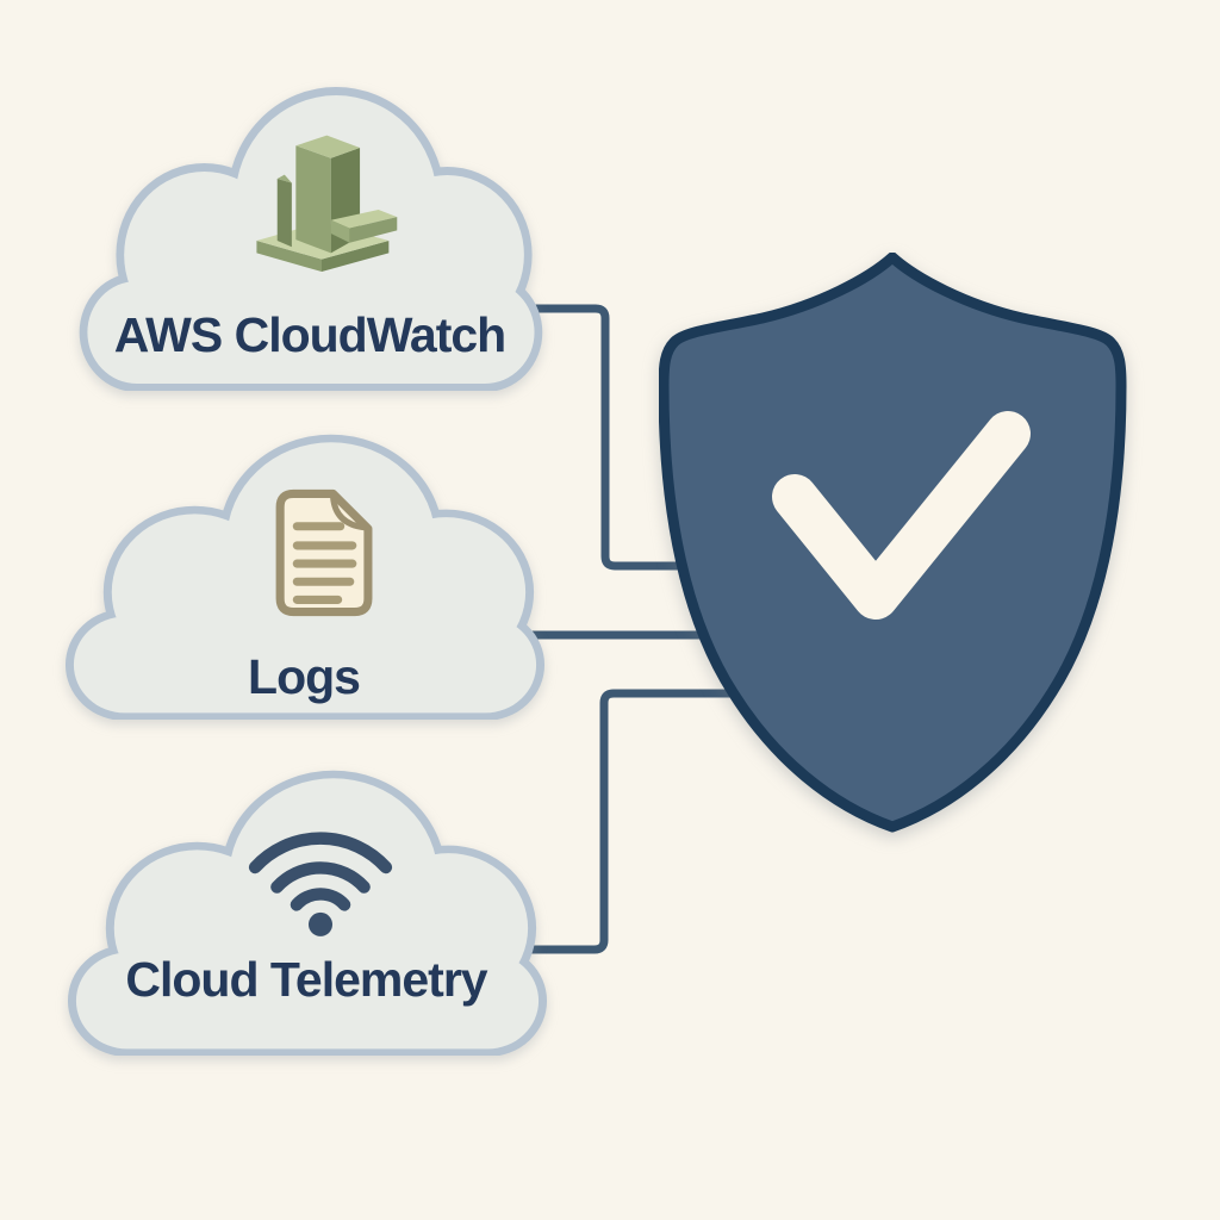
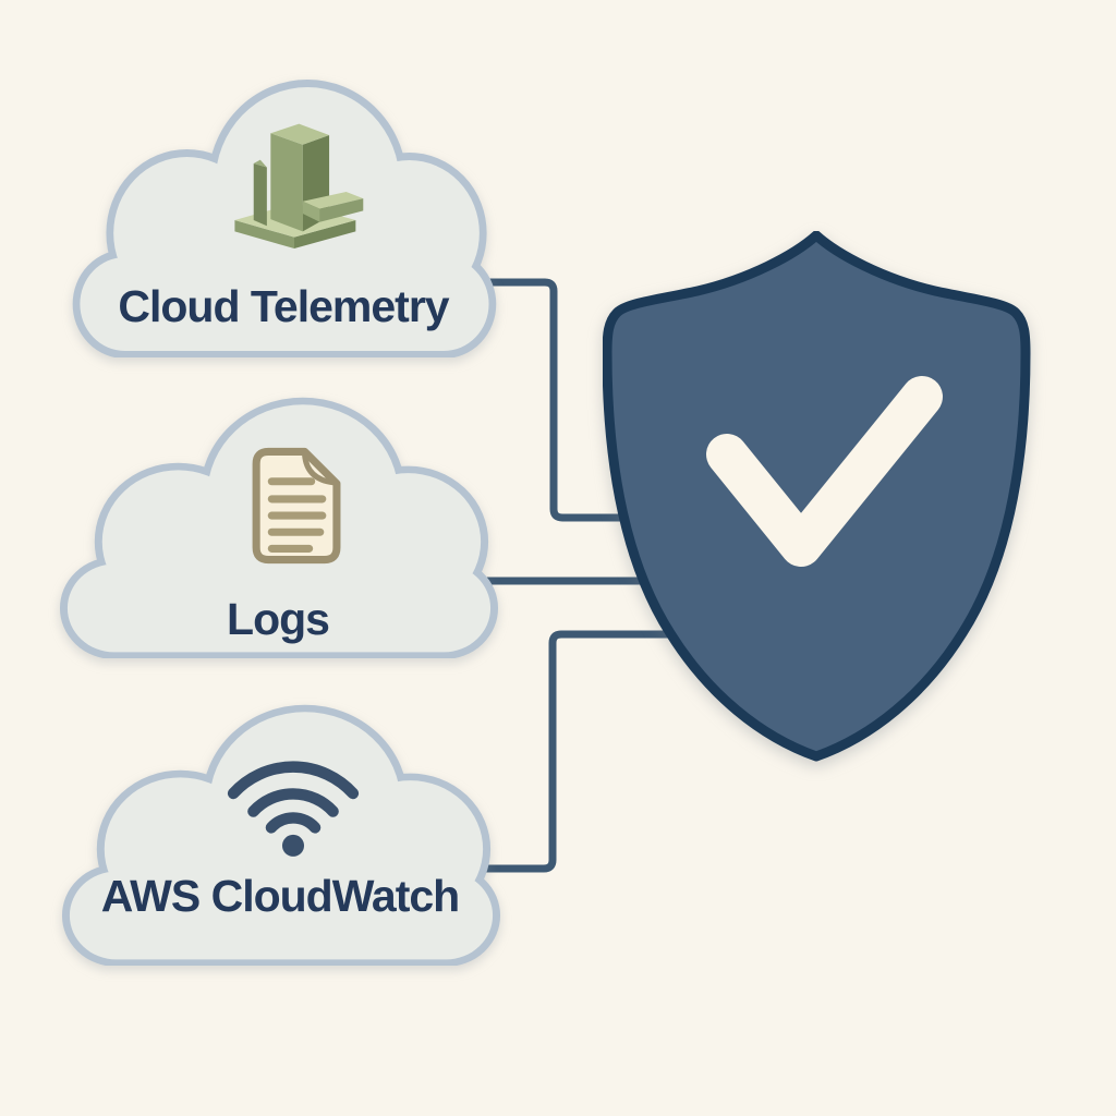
- AWS CloudWatch
+ Cloud Telemetry
  Logs
- Cloud Telemetry
+ AWS CloudWatch
